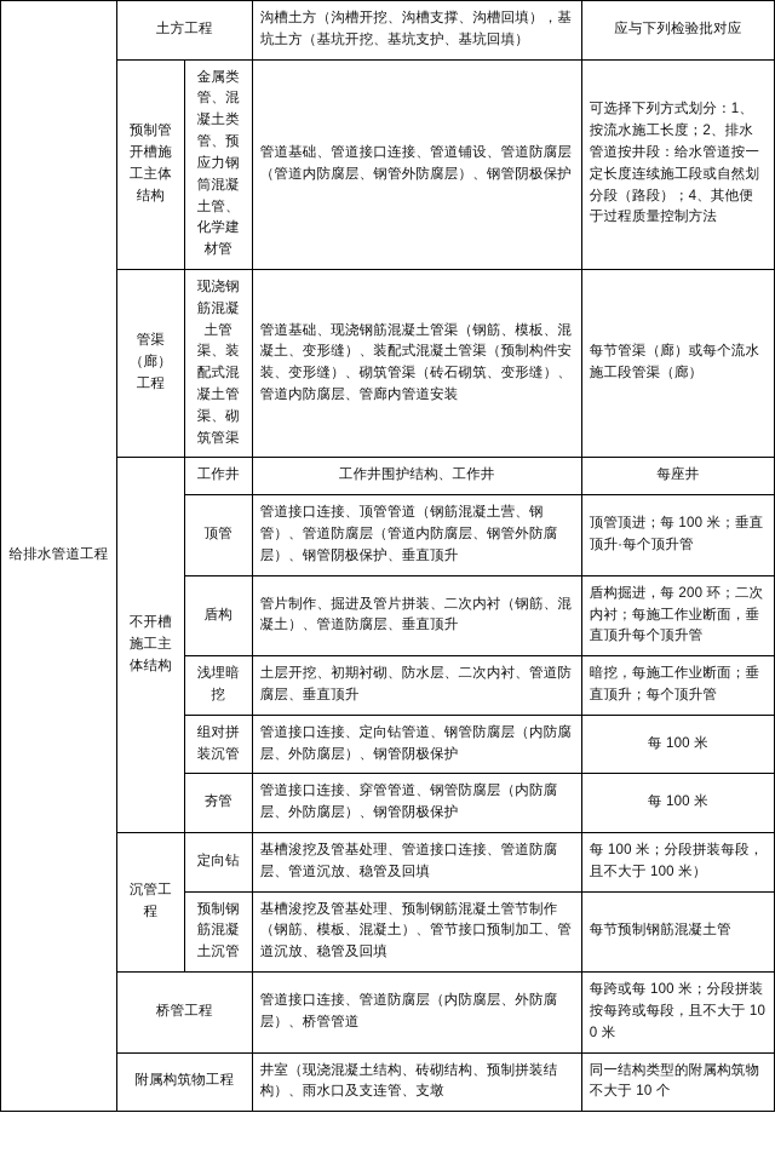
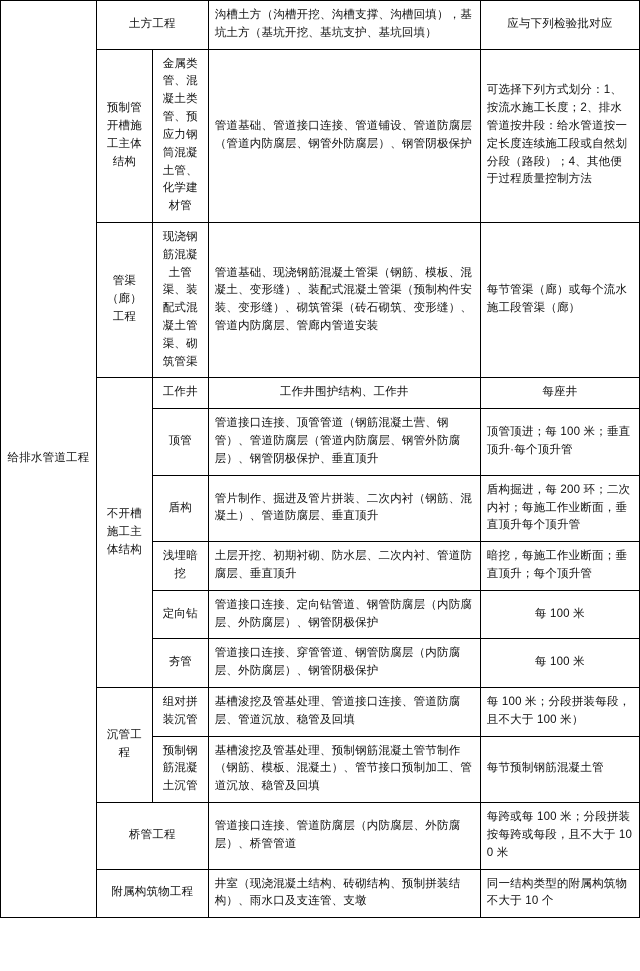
  给排水管道工程	土方工程	沟槽土方（沟槽开挖、沟槽支撑、沟槽回填），基坑土方（基坑开挖、基坑支护、基坑回填）	应与下列检验批对应
  预制管开槽施工主体结构	金属类管、混凝土类管、预应力钢筒混凝土管、化学建材管	管道基础、管道接口连接、管道铺设、管道防腐层（管道内防腐层、钢管外防腐层）、钢管阴极保护	可选择下列方式划分：1、按流水施工长度；2、排水管道按井段：给水管道按一定长度连续施工段或自然划分段（路段）；4、其他便于过程质量控制方法
  管渠（廊）工程	现浇钢筋混凝土管渠、装配式混凝土管渠、砌筑管渠	管道基础、现浇钢筋混凝土管渠（钢筋、模板、混凝土、变形缝）、装配式混凝土管渠（预制构件安装、变形缝）、砌筑管渠（砖石砌筑、变形缝）、管道内防腐层、管廊内管道安装	每节管渠（廊）或每个流水施工段管渠（廊）
  不开槽施工主体结构	工作井	工作井围护结构、工作井	每座井
  顶管	管道接口连接、顶管管道（钢筋混凝土营、钢管）、管道防腐层（管道内防腐层、钢管外防腐层）、钢管阴极保护、垂直顶升	顶管顶进；每 100 米；垂直顶升·每个顶升管
  盾构	管片制作、掘进及管片拼装、二次内衬（钢筋、混凝土）、管道防腐层、垂直顶升	盾构掘进，每 200 环；二次内衬；每施工作业断面，垂直顶升每个顶升管
  浅埋暗挖	土层开挖、初期衬砌、防水层、二次内衬、管道防腐层、垂直顶升	暗挖，每施工作业断面；垂直顶升；每个顶升管
- 组对拼装沉管	管道接口连接、定向钻管道、钢管防腐层（内防腐层、外防腐层）、钢管阴极保护	每 100 米
+ 定向钻	管道接口连接、定向钻管道、钢管防腐层（内防腐层、外防腐层）、钢管阴极保护	每 100 米
  夯管	管道接口连接、穿管管道、钢管防腐层（内防腐层、外防腐层）、钢管阴极保护	每 100 米
- 沉管工程	定向钻	基槽浚挖及管基处理、管道接口连接、管道防腐层、管道沉放、稳管及回填	每 100 米；分段拼装每段，且不大于 100 米）
+ 沉管工程	组对拼装沉管	基槽浚挖及管基处理、管道接口连接、管道防腐层、管道沉放、稳管及回填	每 100 米；分段拼装每段，且不大于 100 米）
  预制钢筋混凝土沉管	基槽浚挖及管基处理、预制钢筋混凝土管节制作（钢筋、模板、混凝土）、管节接口预制加工、管道沉放、稳管及回填	每节预制钢筋混凝土管
  桥管工程	管道接口连接、管道防腐层（内防腐层、外防腐层）、桥管管道	每跨或每 100 米；分段拼装按每跨或每段，且不大于 100 米
  附属构筑物工程	井室（现浇混凝土结构、砖砌结构、预制拼装结构）、雨水口及支连管、支墩	同一结构类型的附属构筑物不大于 10 个
